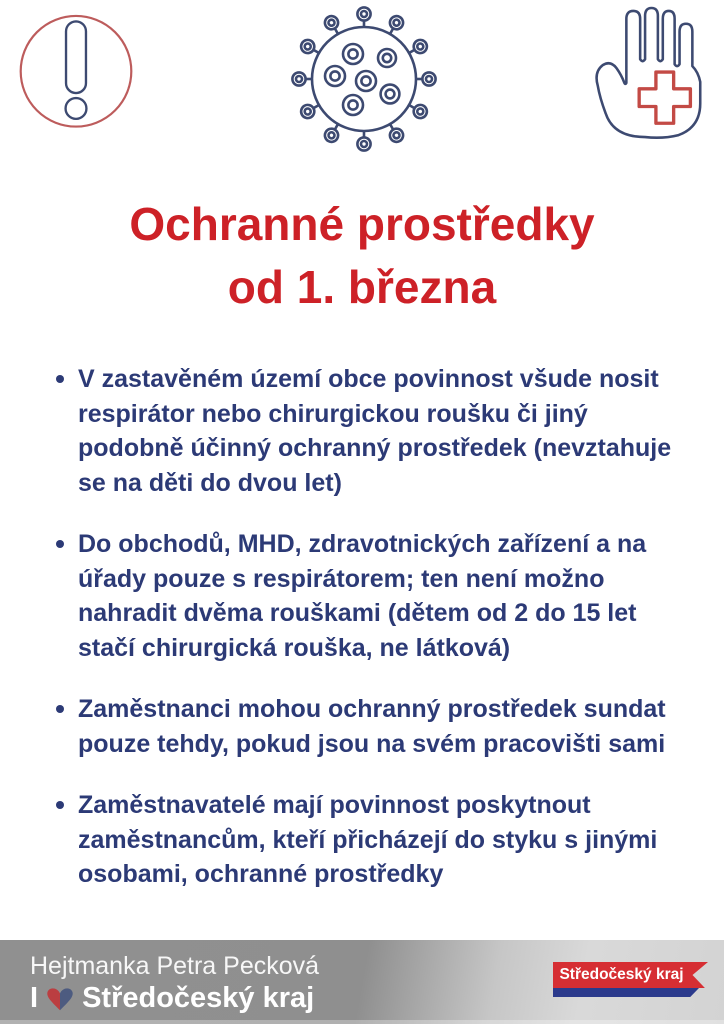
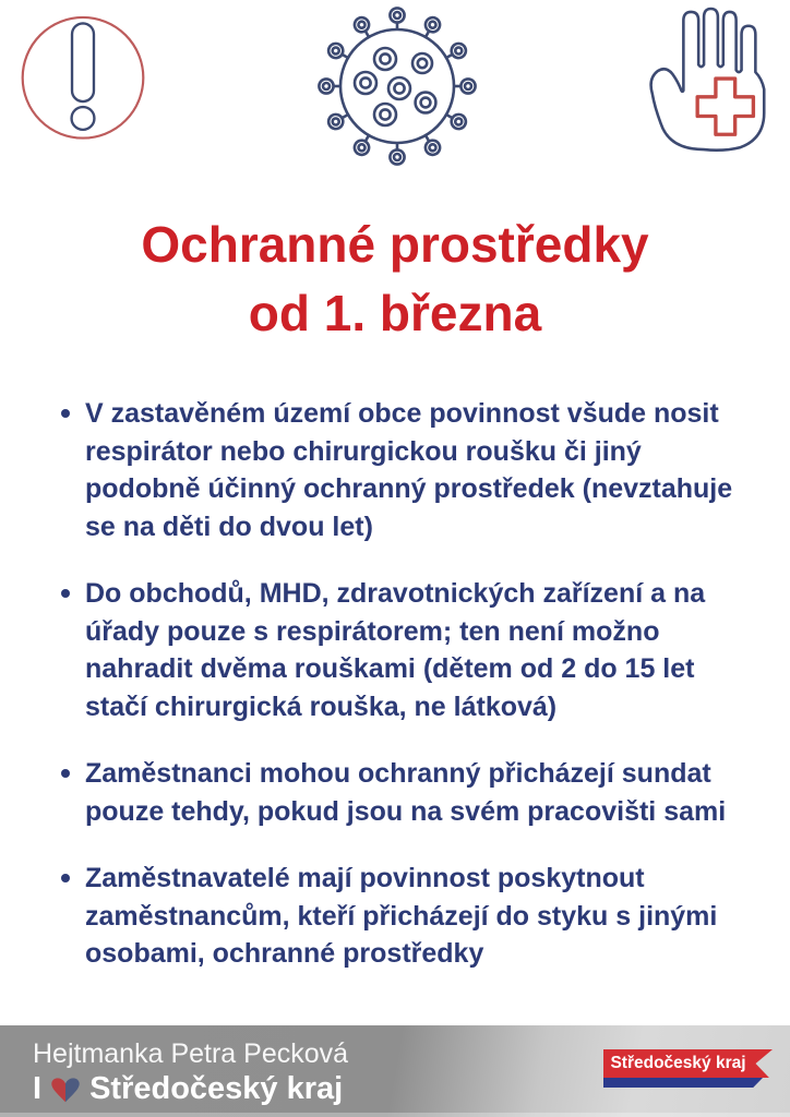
  Ochranné prostředky
  od 1. března
  V zastavěném území obce povinnost všude nosit respirátor nebo chirurgickou roušku či jiný podobně účinný ochranný prostředek (nevztahuje se na děti do dvou let)
  Do obchodů, MHD, zdravotnických zařízení a na úřady pouze s respirátorem; ten není možno nahradit dvěma rouškami (dětem od 2 do 15 let stačí chirurgická rouška, ne látková)
- Zaměstnanci mohou ochranný prostředek sundat pouze tehdy, pokud jsou na svém pracovišti sami
+ Zaměstnanci mohou ochranný přicházejí sundat pouze tehdy, pokud jsou na svém pracovišti sami
  Zaměstnavatelé mají povinnost poskytnout zaměstnancům, kteří přicházejí do styku s jinými osobami, ochranné prostředky
  Hejtmanka Petra Pecková
  I
  Středočeský kraj
  Středočeský kraj
